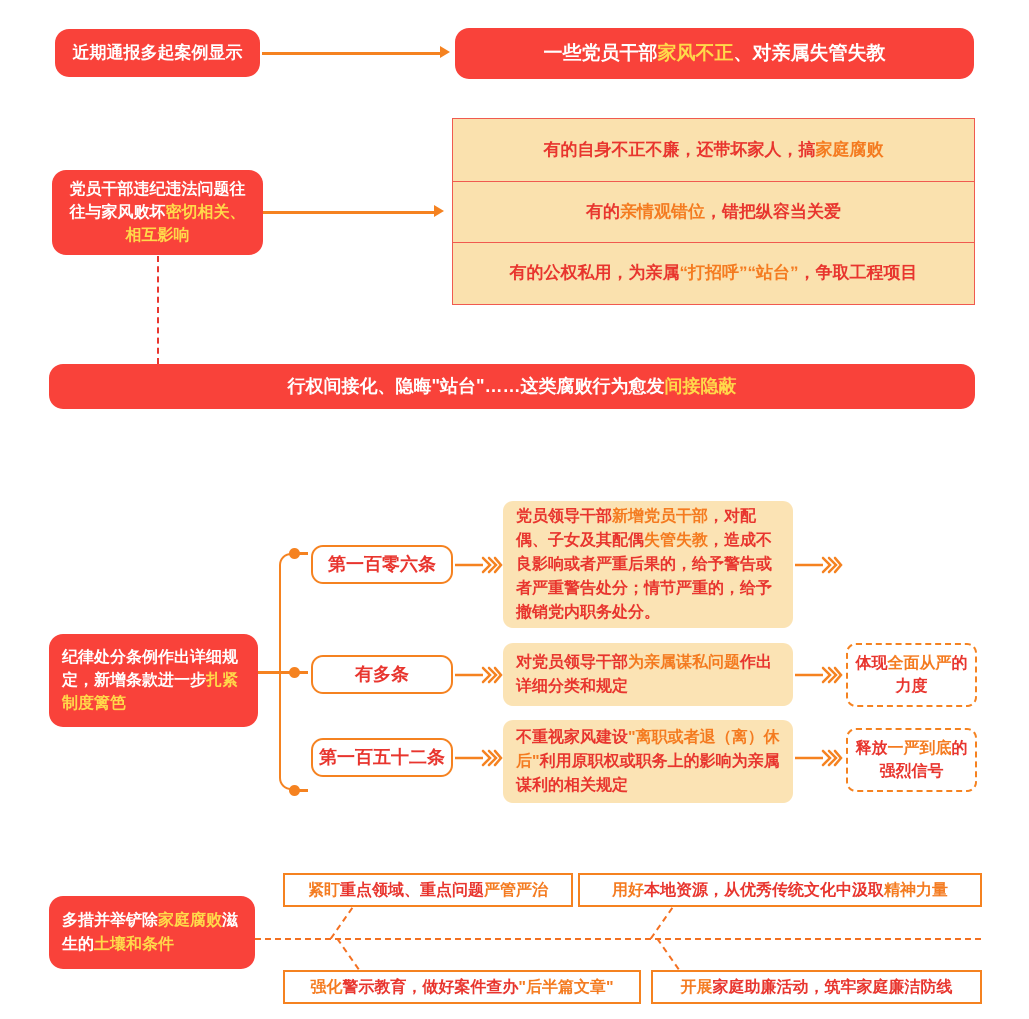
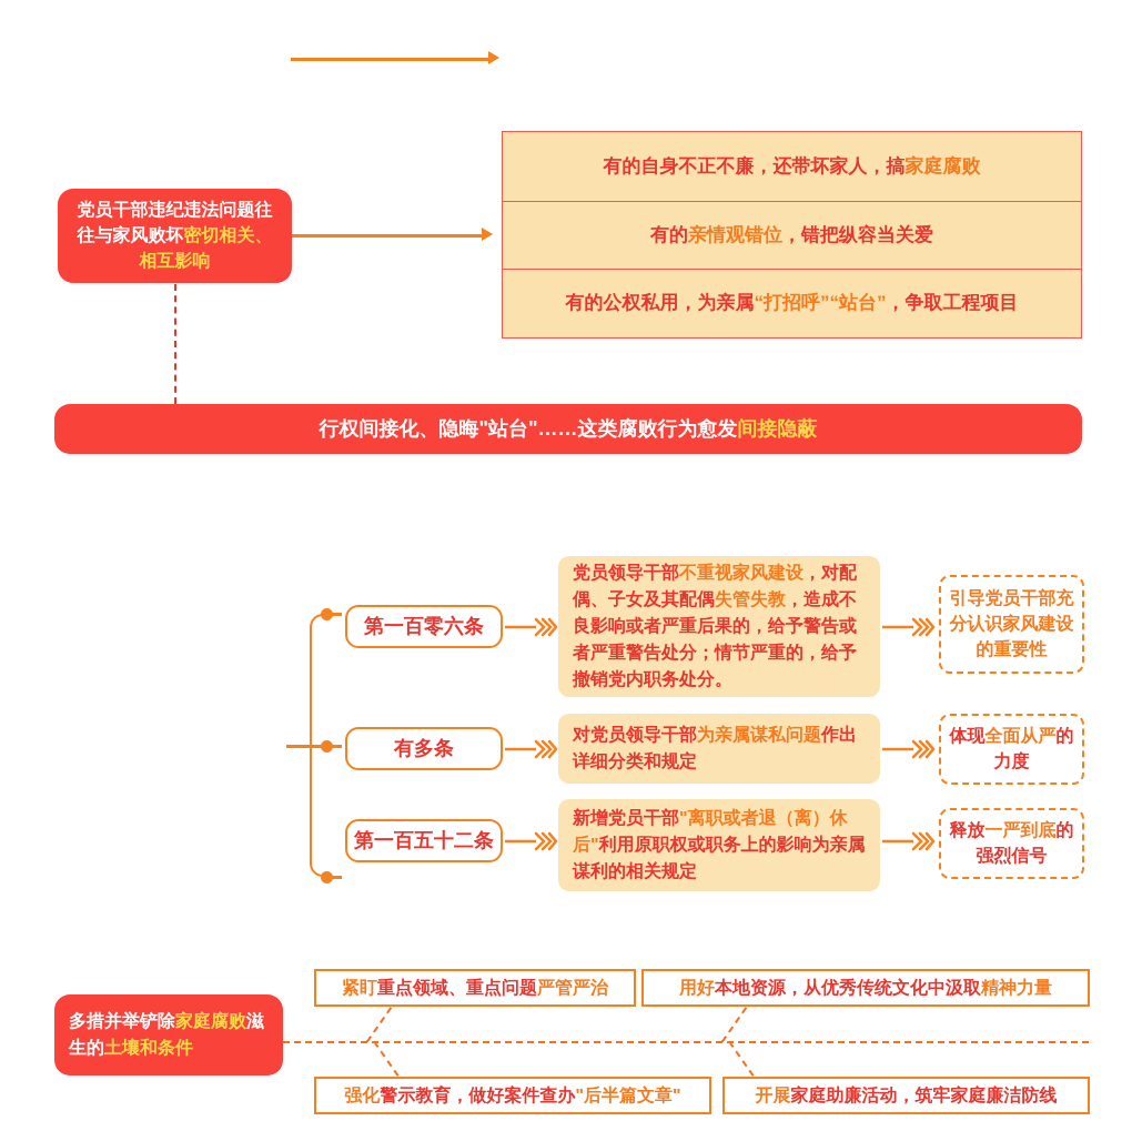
- 近期通报多起案例显示
- 一些党员干部家风不正、对亲属失管失教
  党员干部违纪违法问题往往与家风败坏密切相关、相互影响
  有的自身不正不廉，还带坏家人，搞家庭腐败
  有的亲情观错位，错把纵容当关爱
  有的公权私用，为亲属“打招呼”“站台”，争取工程项目
  行权间接化、隐晦"站台"……这类腐败行为愈发间接隐蔽
- 纪律处分条例作出详细规定，新增条款进一步扎紧制度篱笆
  第一百零六条
  有多条
  第一百五十二条
- 党员领导干部新增党员干部，对配偶、子女及其配偶失管失教，造成不良影响或者严重后果的，给予警告或者严重警告处分；情节严重的，给予撤销党内职务处分。
+ 党员领导干部不重视家风建设，对配偶、子女及其配偶失管失教，造成不良影响或者严重后果的，给予警告或者严重警告处分；情节严重的，给予撤销党内职务处分。
  对党员领导干部为亲属谋私问题作出详细分类和规定
- 不重视家风建设"离职或者退（离）休后"利用原职权或职务上的影响为亲属谋利的相关规定
+ 新增党员干部"离职或者退（离）休后"利用原职权或职务上的影响为亲属谋利的相关规定
+ 引导党员干部充分认识家风建设的重要性
  体现全面从严的力度
  释放一严到底的强烈信号
  多措并举铲除家庭腐败滋生的土壤和条件
  紧盯重点领域、重点问题严管严治
  用好本地资源，从优秀传统文化中汲取精神力量
  强化警示教育，做好案件查办"后半篇文章"
  开展家庭助廉活动，筑牢家庭廉洁防线
